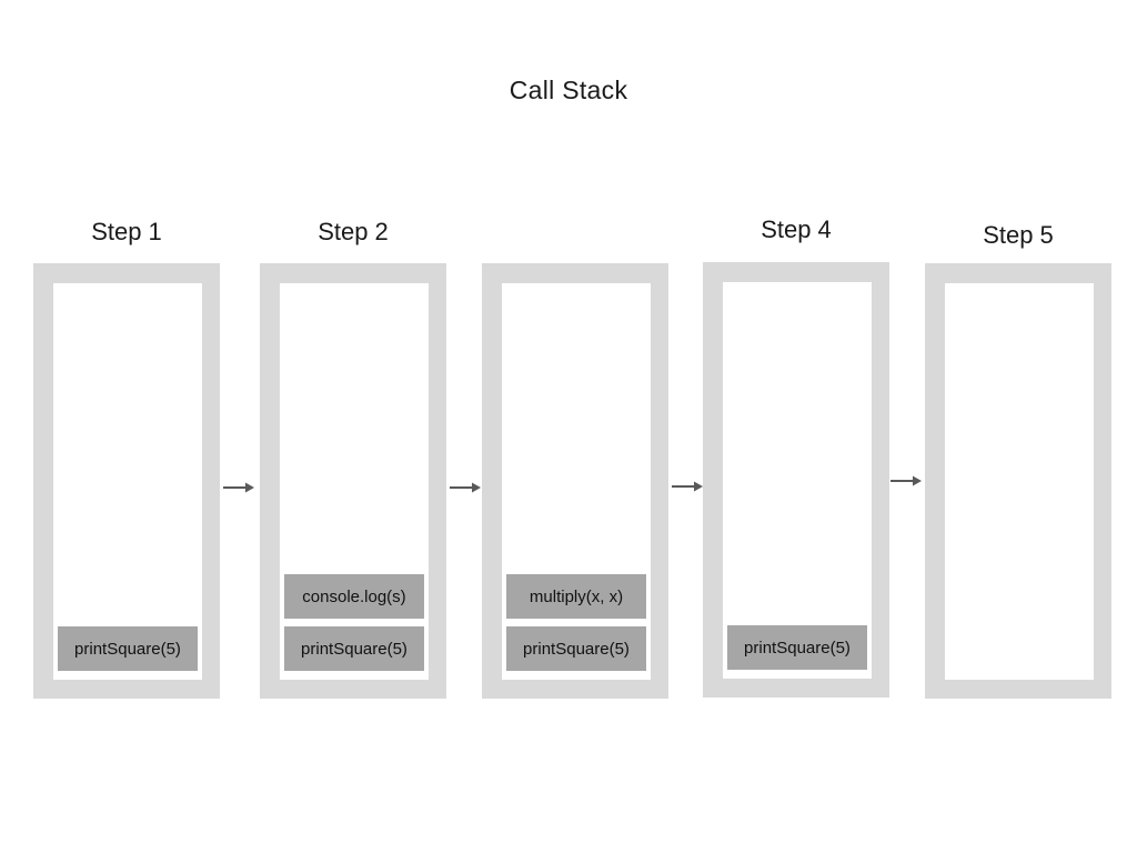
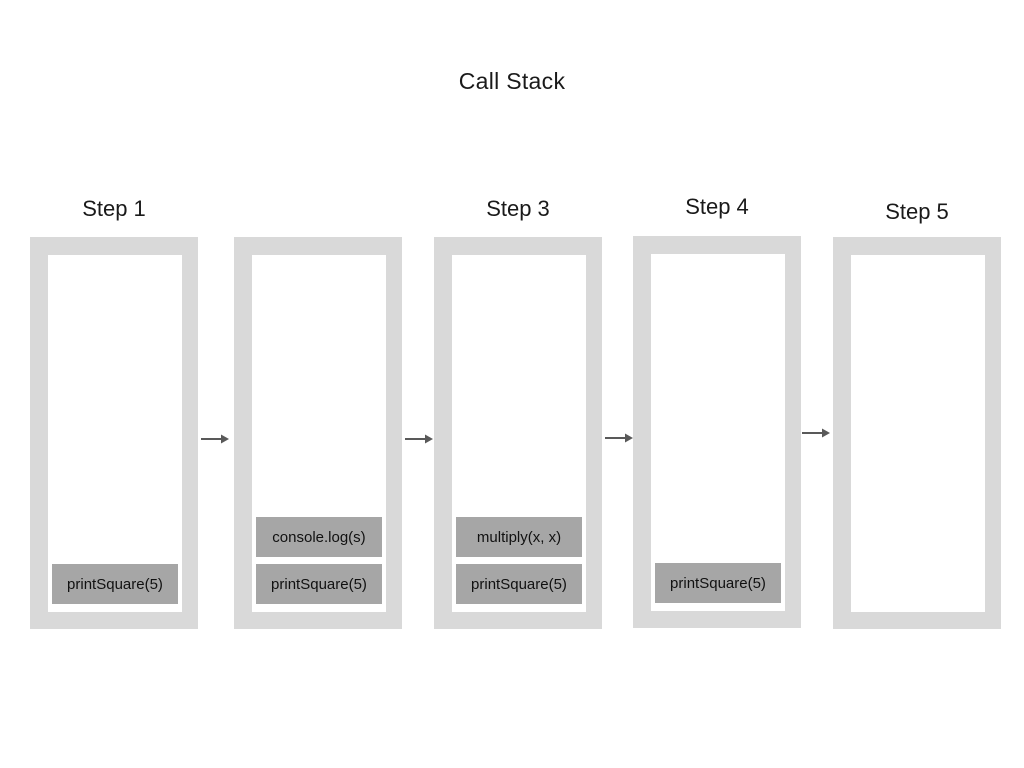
  Call Stack
  Step 1
  printSquare(5)
- Step 2
  console.log(s)
  printSquare(5)
+ Step 3
  multiply(x, x)
  printSquare(5)
  Step 4
  printSquare(5)
  Step 5
